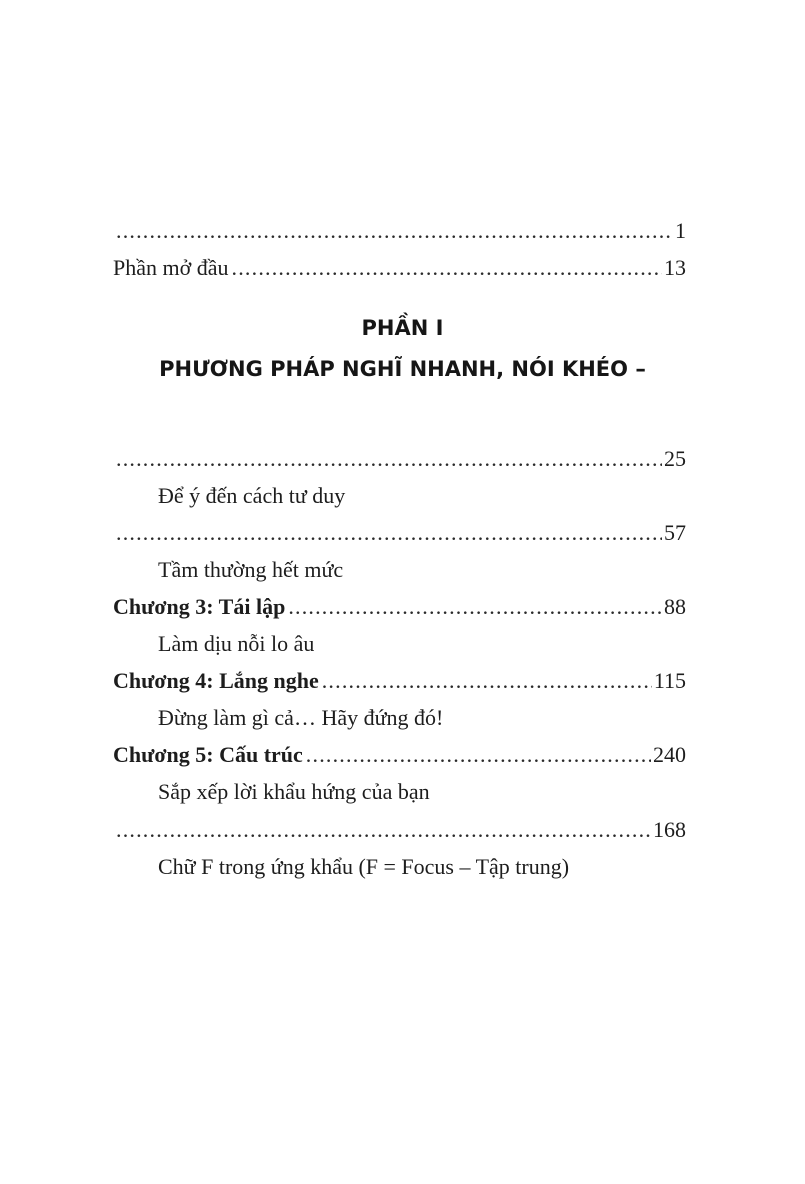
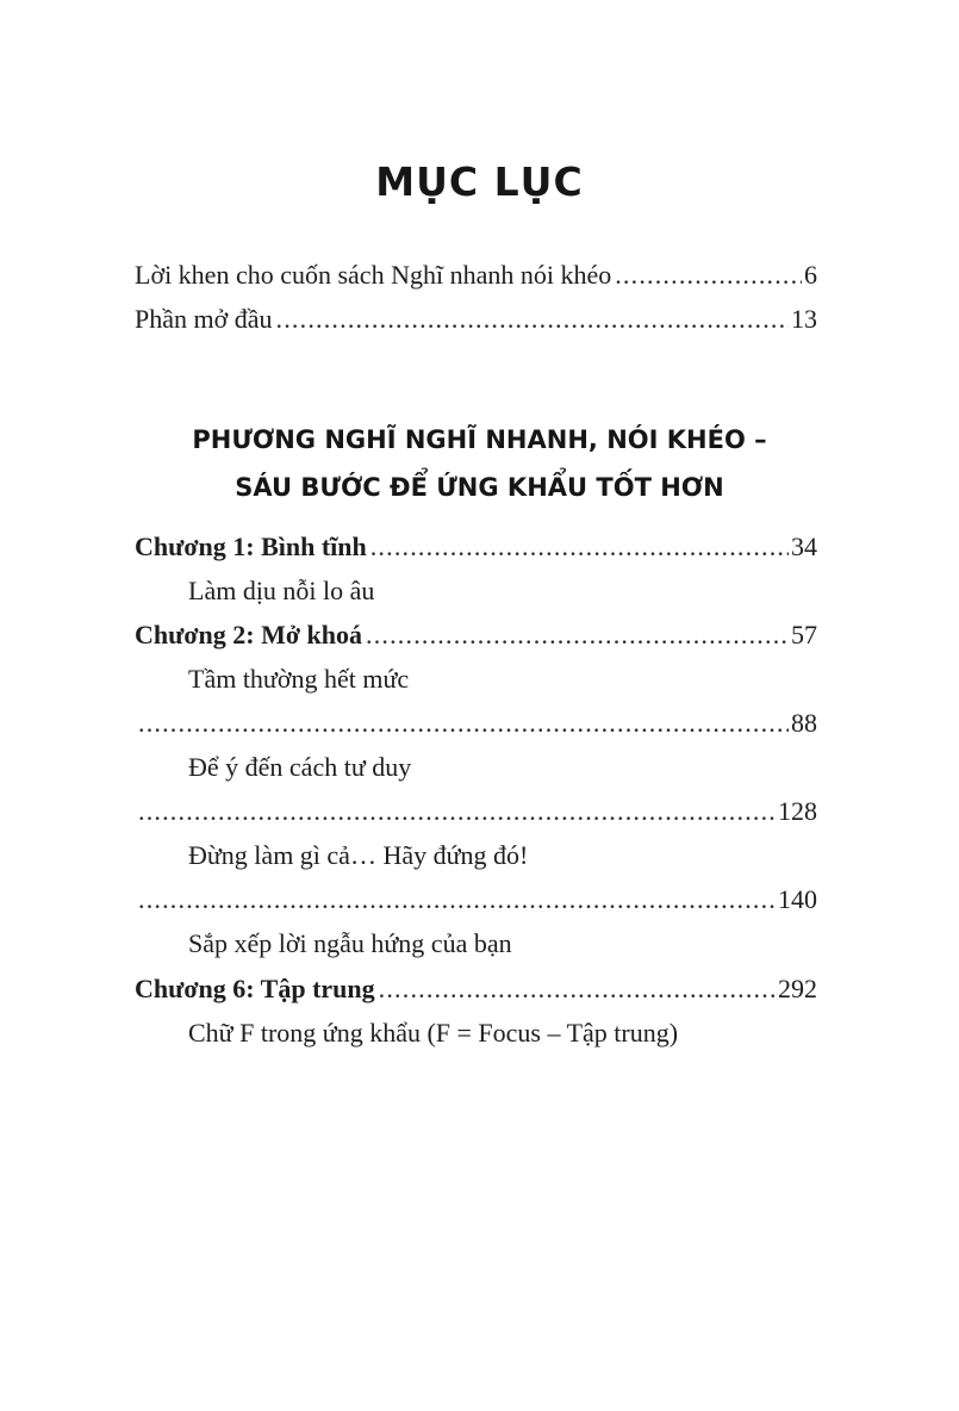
+ MỤC LỤC
+ Lời khen cho cuốn sách Nghĩ nhanh nói khéo
- 1
+ 6
  Phần mở đầu
  13
- PHẦN I
- PHƯƠNG PHÁP NGHĨ NHANH, NÓI KHÉO –
+ PHƯƠNG NGHĨ NGHĨ NHANH, NÓI KHÉO –
+ SÁU BƯỚC ĐỂ ỨNG KHẨU TỐT HƠN
+ Chương 1: Bình tĩnh
- 25
+ 34
- Để ý đến cách tư duy
+ Làm dịu nỗi lo âu
+ Chương 2: Mở khoá
  57
  Tầm thường hết mức
- Chương 3: Tái lập
  88
- Làm dịu nỗi lo âu
+ Để ý đến cách tư duy
- Chương 4: Lắng nghe
- 115
+ 128
  Đừng làm gì cả… Hãy đứng đó!
- Chương 5: Cấu trúc
- 240
+ 140
- Sắp xếp lời khẩu hứng của bạn
+ Sắp xếp lời ngẫu hứng của bạn
+ Chương 6: Tập trung
- 168
+ 292
  Chữ F trong ứng khẩu (F = Focus – Tập trung)
